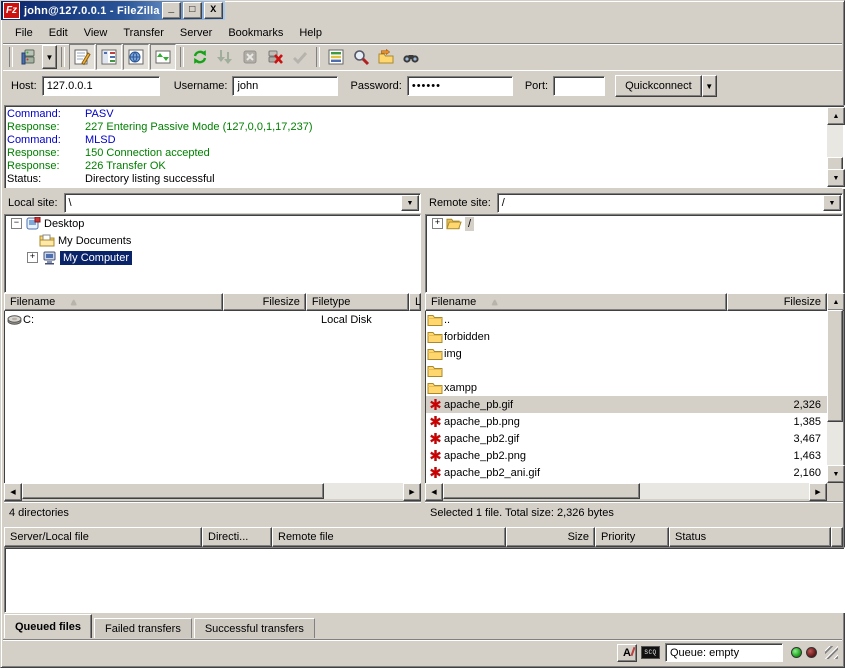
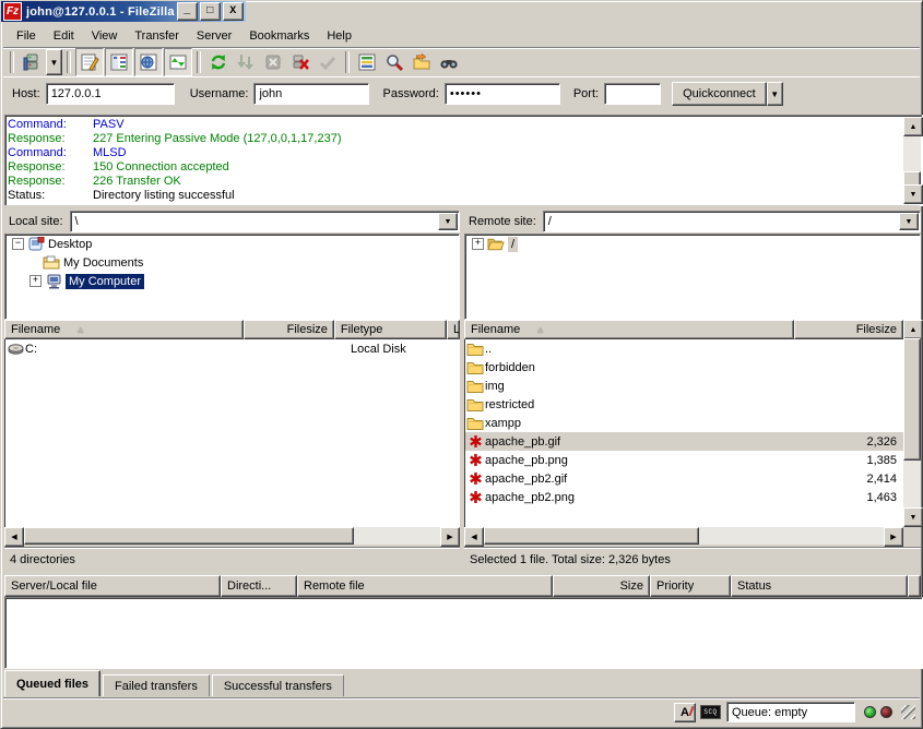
  Fz
  john@127.0.0.1 - FileZilla
  _
  □
  X
  File
  Edit
  View
  Transfer
  Server
  Bookmarks
  Help
  ▼
  Host:
  127.0.0.1
  Username:
  john
  Password:
  ••••••
  Port:
  Quickconnect
  ▼
  Command:
  PASV
  Response:
  227 Entering Passive Mode (127,0,0,1,17,237)
  Command:
  MLSD
  Response:
  150 Connection accepted
  Response:
  226 Transfer OK
  Status:
  Directory listing successful
  Local site:
  \
  −
  Desktop
  My Documents
  +
  My Computer
  Filename
  ▲
  Filesize
  Filetype
  L
  C:
  Local Disk
  4 directories
  Remote site:
  /
  +
  /
  Filename
  ▲
  Filesize
  ..
  forbidden
  img
+ restricted
  xampp
  apache_pb.gif
  2,326
  apache_pb.png
  1,385
  apache_pb2.gif
- 3,467
+ 2,414
  apache_pb2.png
  1,463
- apache_pb2_ani.gif
- 2,160
  Selected 1 file. Total size: 2,326 bytes
  Server/Local file
  Directi...
  Remote file
  Size
  Priority
  Status
  Queued files
  Failed transfers
  Successful transfers
  A
  Queue: empty
